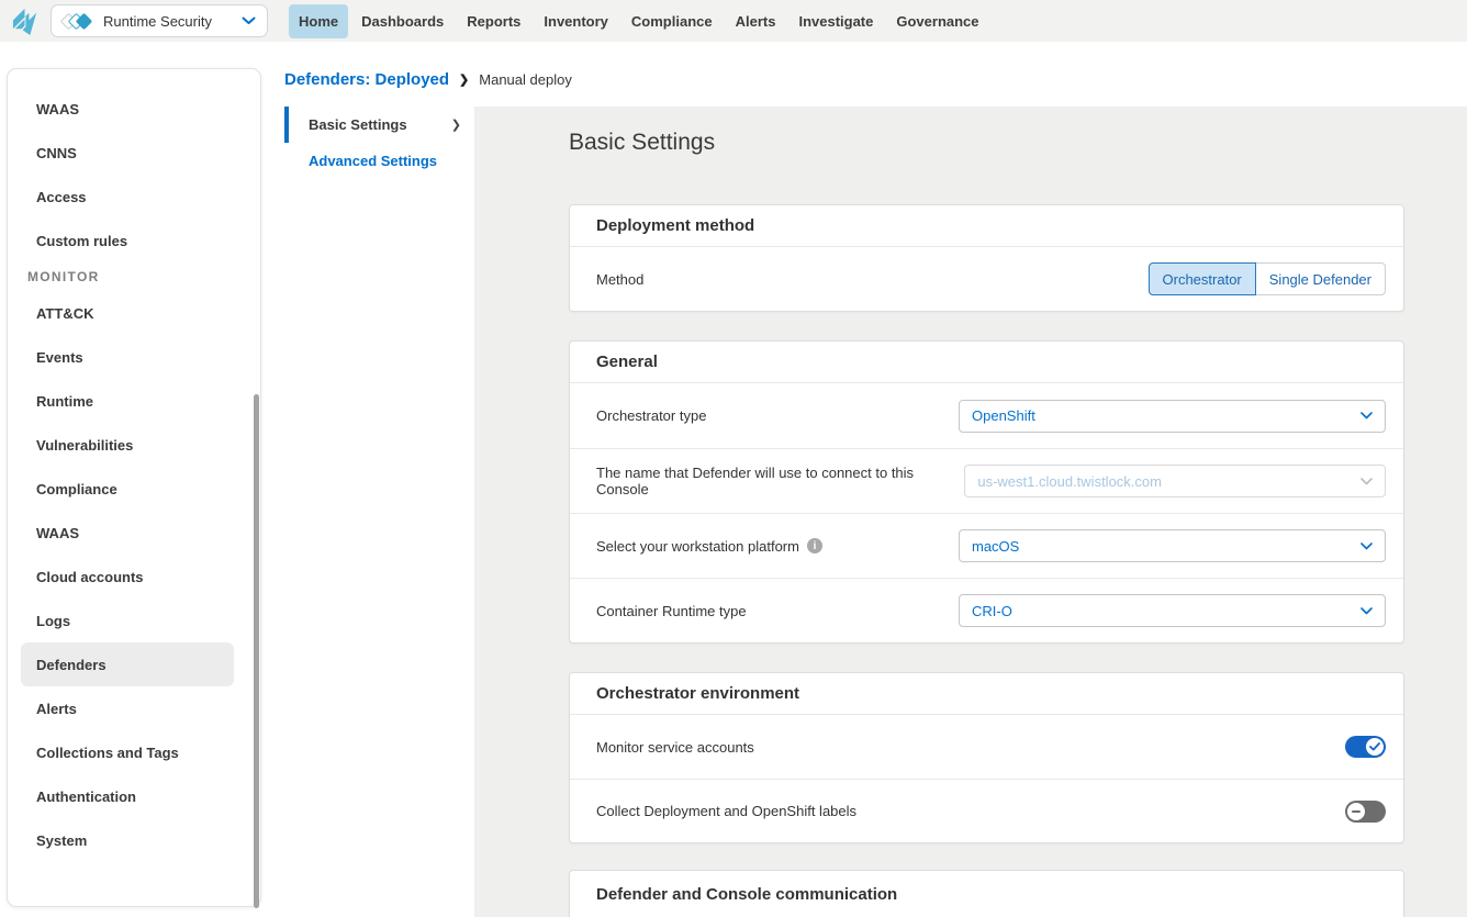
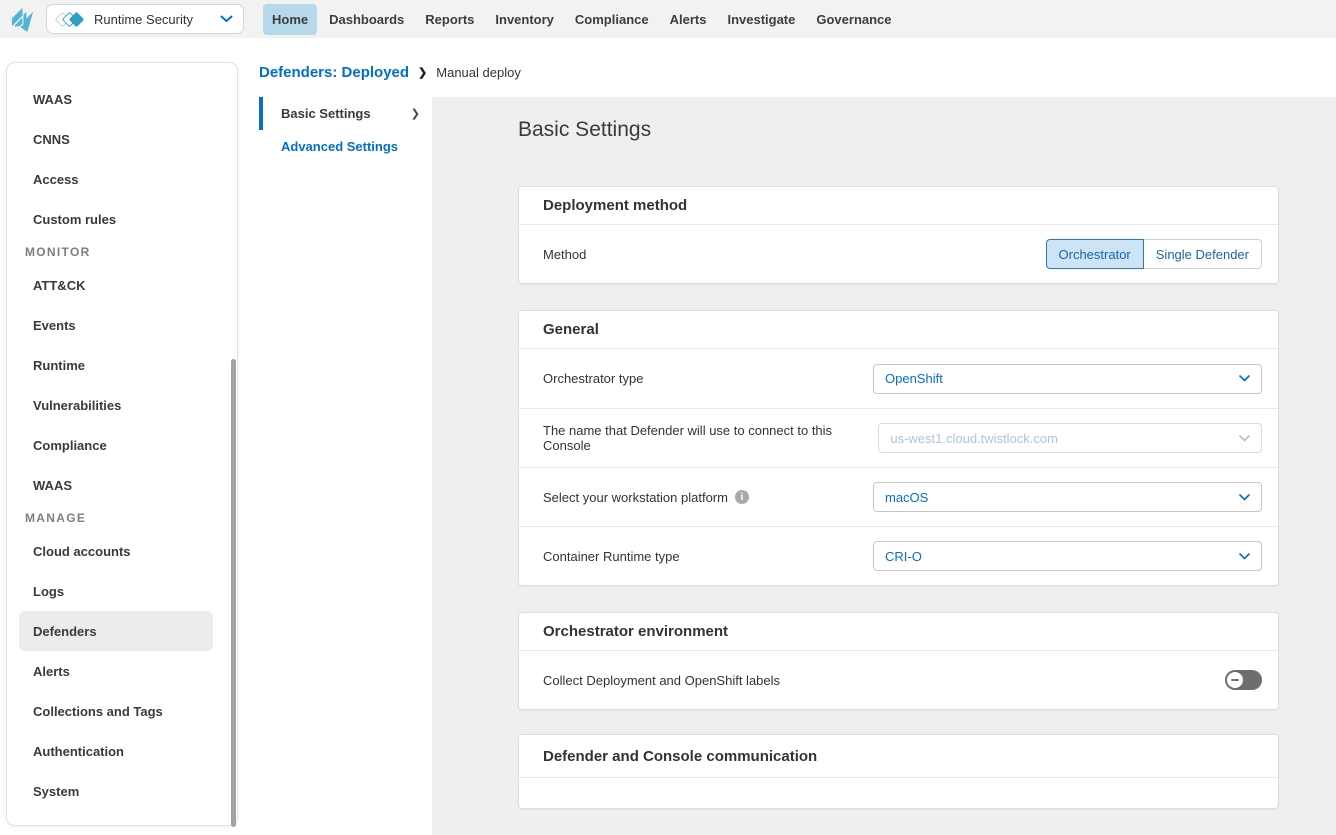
  Runtime Security
  Home
  Dashboards
  Reports
  Inventory
  Compliance
  Alerts
  Investigate
  Governance
  WAAS
  CNNS
  Access
  Custom rules
  MONITOR
  ATT&CK
  Events
  Runtime
  Vulnerabilities
  Compliance
  WAAS
+ MANAGE
  Cloud accounts
  Logs
  Defenders
  Alerts
  Collections and Tags
  Authentication
  System
  Defenders: Deployed
  ❯
  Manual deploy
  Basic Settings
  ❯
  Advanced Settings
  Basic Settings
  Deployment method
  Method
  Orchestrator
  Single Defender
  General
  Orchestrator type
  OpenShift
  The name that Defender will use to connect to this Console
  us-west1.cloud.twistlock.com
  Select your workstation platform
  i
  macOS
  Container Runtime type
  CRI-O
  Orchestrator environment
- Monitor service accounts
  Collect Deployment and OpenShift labels
  Defender and Console communication
